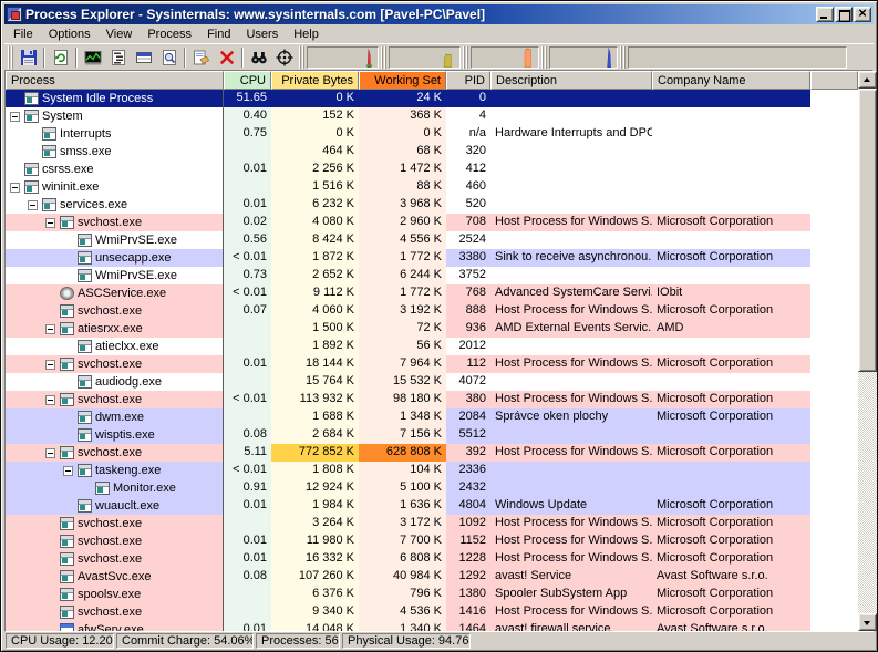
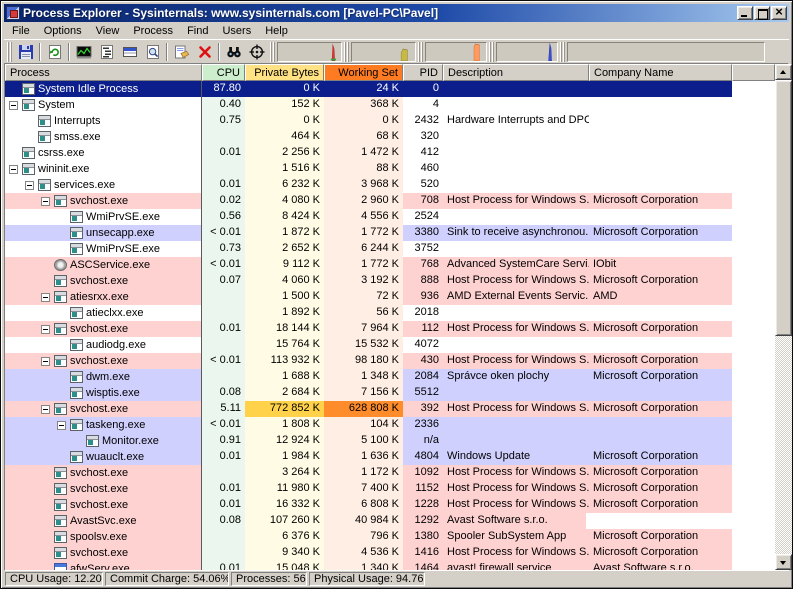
  Process Explorer - Sysinternals: www.sysinternals.com [Pavel-PC\Pavel]
  File
  Options
  View
  Process
  Find
  Users
  Help
  Process
  CPU
  Private Bytes
  Working Set
  PID
  Description
  Company Name
  System Idle Process
- 51.65
+ 87.80
  0 K
  24 K
  0
  System
  0.40
  152 K
  368 K
  4
  Interrupts
  0.75
  0 K
  0 K
- n/a
+ 2432
  Hardware Interrupts and DPC
  smss.exe
  464 K
  68 K
  320
  csrss.exe
  0.01
  2 256 K
  1 472 K
  412
  wininit.exe
  1 516 K
  88 K
  460
  services.exe
  0.01
  6 232 K
  3 968 K
  520
  svchost.exe
  0.02
  4 080 K
  2 960 K
  708
  Host Process for Windows S.
  Microsoft Corporation
  WmiPrvSE.exe
  0.56
  8 424 K
  4 556 K
  2524
  unsecapp.exe
  < 0.01
  1 872 K
  1 772 K
  3380
  Sink to receive asynchronou.
  Microsoft Corporation
  WmiPrvSE.exe
  0.73
  2 652 K
  6 244 K
  3752
  ASCService.exe
  < 0.01
  9 112 K
  1 772 K
  768
  Advanced SystemCare Servi
  IObit
  svchost.exe
  0.07
  4 060 K
  3 192 K
  888
  Host Process for Windows S.
  Microsoft Corporation
  atiesrxx.exe
  1 500 K
  72 K
  936
  AMD External Events Servic.
  AMD
  atieclxx.exe
  1 892 K
  56 K
- 2012
+ 2018
  svchost.exe
  0.01
  18 144 K
  7 964 K
  112
  Host Process for Windows S.
  Microsoft Corporation
  audiodg.exe
  15 764 K
  15 532 K
  4072
  svchost.exe
  < 0.01
  113 932 K
  98 180 K
- 380
+ 430
  Host Process for Windows S.
  Microsoft Corporation
  dwm.exe
  1 688 K
  1 348 K
  2084
  Správce oken plochy
  Microsoft Corporation
  wisptis.exe
  0.08
  2 684 K
  7 156 K
  5512
  svchost.exe
  5.11
  772 852 K
  628 808 K
  392
  Host Process for Windows S.
  Microsoft Corporation
  taskeng.exe
  < 0.01
  1 808 K
  104 K
  2336
  Monitor.exe
  0.91
  12 924 K
  5 100 K
- 2432
+ n/a
  wuauclt.exe
  0.01
  1 984 K
  1 636 K
  4804
  Windows Update
  Microsoft Corporation
  svchost.exe
  3 264 K
- 3 172 K
+ 1 172 K
  1092
  Host Process for Windows S.
  Microsoft Corporation
  svchost.exe
  0.01
  11 980 K
- 7 700 K
+ 7 400 K
  1152
  Host Process for Windows S.
  Microsoft Corporation
  svchost.exe
  0.01
  16 332 K
  6 808 K
  1228
  Host Process for Windows S.
  Microsoft Corporation
  AvastSvc.exe
  0.08
  107 260 K
  40 984 K
  1292
- avast! Service
  Avast Software s.r.o.
  spoolsv.exe
  6 376 K
  796 K
  1380
  Spooler SubSystem App
  Microsoft Corporation
  svchost.exe
  9 340 K
  4 536 K
  1416
  Host Process for Windows S.
  Microsoft Corporation
  afwServ.exe
  0.01
- 14 048 K
+ 15 048 K
  1 340 K
  1464
  avast! firewall service
  Avast Software s.r.o.
  CPU Usage: 12.20
  Commit Charge: 54.06%
  Processes: 56
  Physical Usage: 94.76
